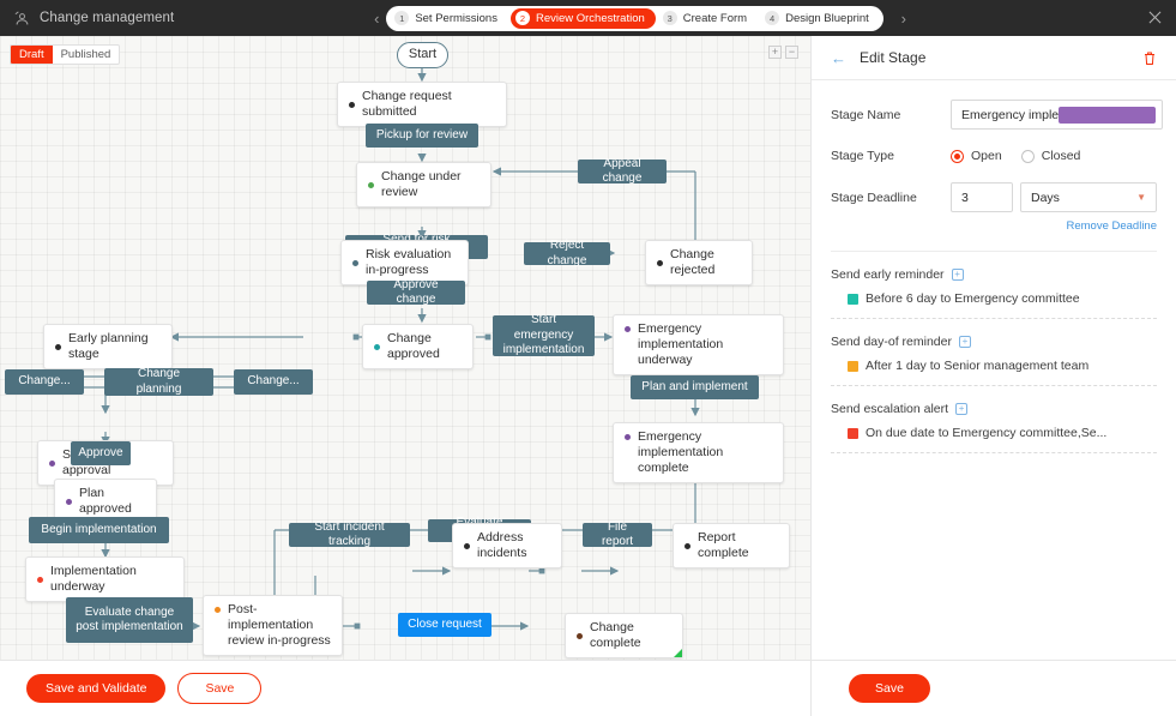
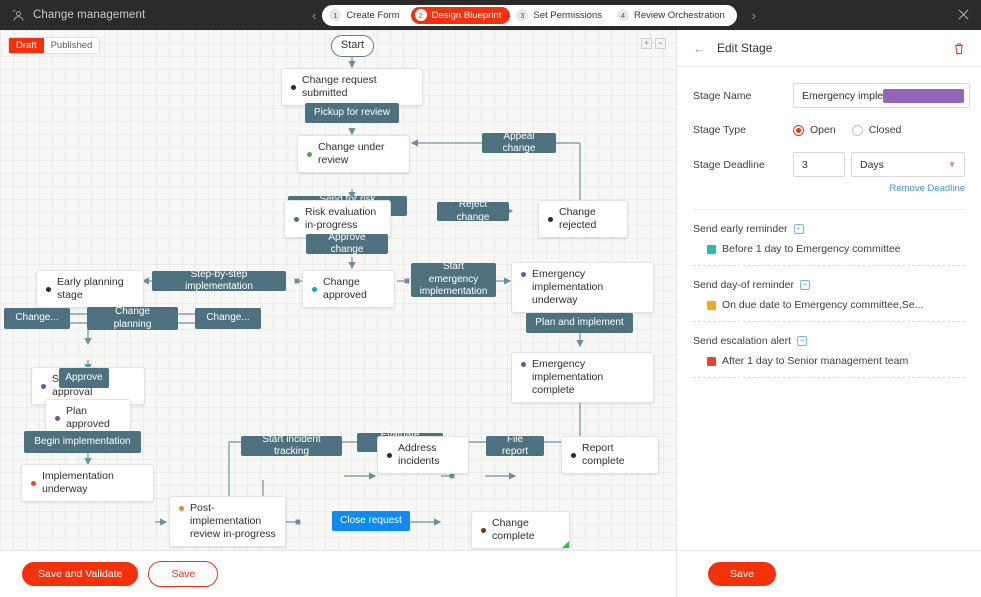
  Change management
  ‹
  1
- Set Permissions
+ Create Form
  2
- Review Orchestration
+ Design Blueprint
  3
- Create Form
+ Set Permissions
  4
- Design Blueprint
+ Review Orchestration
  ›
  Draft
  Published
  +
  −
  Start
  Change request submitted
  Pickup for review
  Change under review
  Appeal change
  Risk evaluation in-progress
  Reject change
  Change rejected
  Approve change
  Early planning stage
+ Step-by-step implementation
  Change approved
  Start emergency implementation
  Emergency implementation underway
  Change...
  Change planning
  Change...
  Approve
  Plan approved
  Plan and implement
  Emergency implementation complete
  Begin implementation
  Implementation underway
- Evaluate change post implementation
  Start incident tracking
  Address incidents
  File report
  Report complete
  Post-implementation review in-progress
  Close request
  Change complete
  Save and Validate
  Save
  ←
  Edit Stage
  Stage Name
  Stage Type
  Open
  Closed
  Stage Deadline
  3
  Days
  ▼
  Remove Deadline
  Send early reminder
  +
- Before 6 day to Emergency committee
+ Before 1 day to Emergency committee
  Send day-of reminder
  +
- After 1 day to Senior management team
+ On due date to Emergency committee,Se...
  Send escalation alert
  +
- On due date to Emergency committee,Se...
+ After 1 day to Senior management team
  Save
